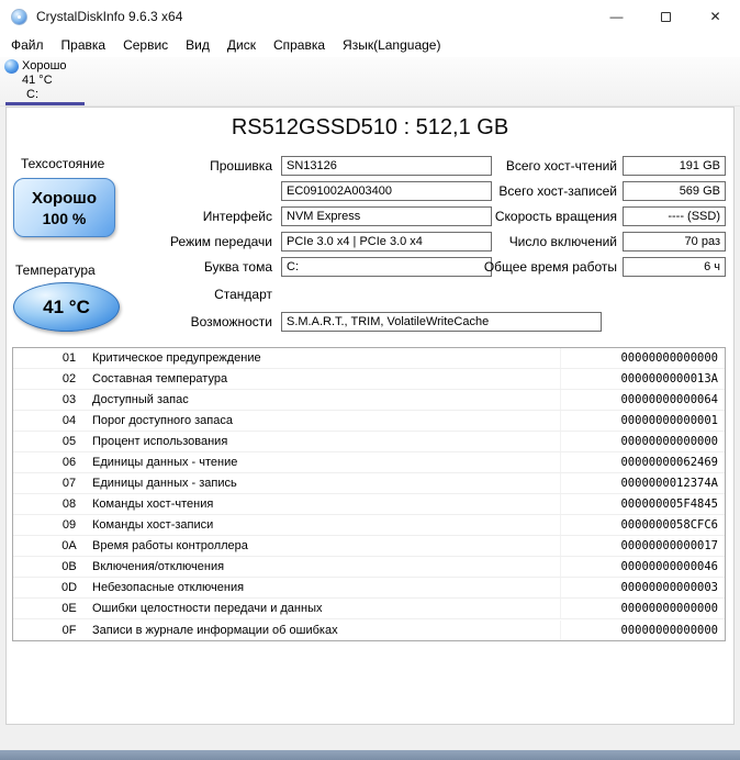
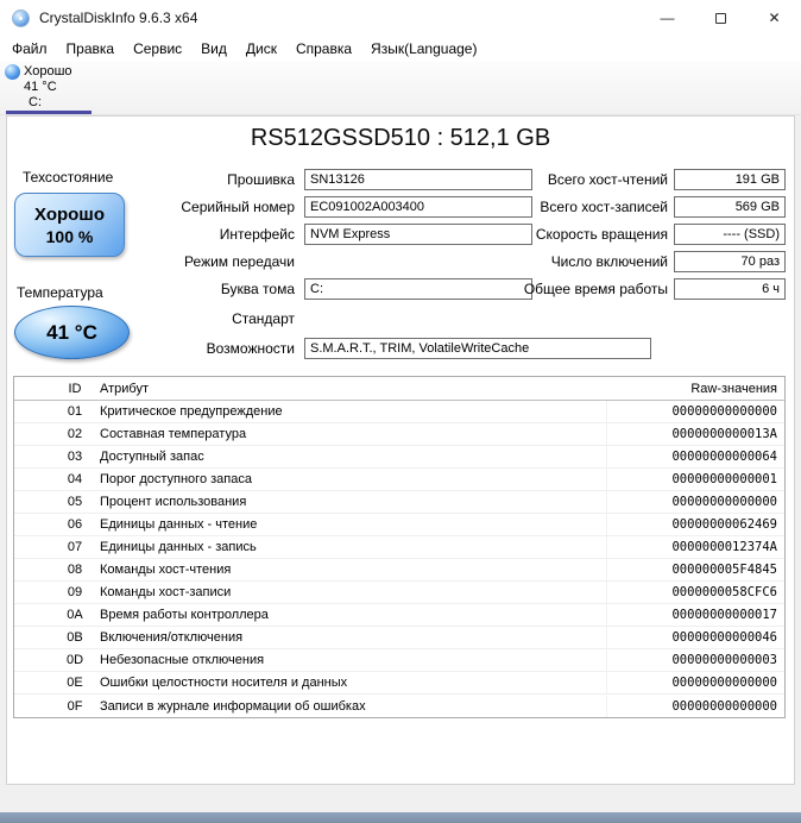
  CrystalDiskInfo 9.6.3 x64
  —
  ✕
  Файл
  Правка
  Сервис
  Вид
  Диск
  Справка
  Язык(Language)
  Хорошо
  41 °C
  C:
  RS512GSSD510 : 512,1 GB
  Техсостояние
  Хорошо
  100 %
  Температура
  41 °C
  Прошивка
  SN13126
+ Серийный номер
  EC091002A003400
  Интерфейс
  NVM Express
  Режим передачи
- PCIe 3.0 x4 | PCIe 3.0 x4
  Буква тома
  C:
  Стандарт
  Возможности
  S.M.A.R.T., TRIM, VolatileWriteCache
  Всего хост-чтений
  191 GB
  Всего хост-записей
  569 GB
  Скорость вращения
  ---- (SSD)
  Число включений
  70 раз
  Общее время работы
  6 ч
+ ID
+ Атрибут
+ Raw-значения
  01
  Критическое предупреждение
  00000000000000
  02
  Составная температура
  0000000000013A
  03
  Доступный запас
  00000000000064
  04
  Порог доступного запаса
  00000000000001
  05
  Процент использования
  00000000000000
  06
  Единицы данных - чтение
  00000000062469
  07
  Единицы данных - запись
  0000000012374A
  08
  Команды хост-чтения
  000000005F4845
  09
  Команды хост-записи
  0000000058CFC6
  0A
  Время работы контроллера
  00000000000017
  0B
  Включения/отключения
  00000000000046
  0D
  Небезопасные отключения
  00000000000003
  0E
- Ошибки целостности передачи и данных
+ Ошибки целостности носителя и данных
  00000000000000
  0F
  Записи в журнале информации об ошибках
  00000000000000
